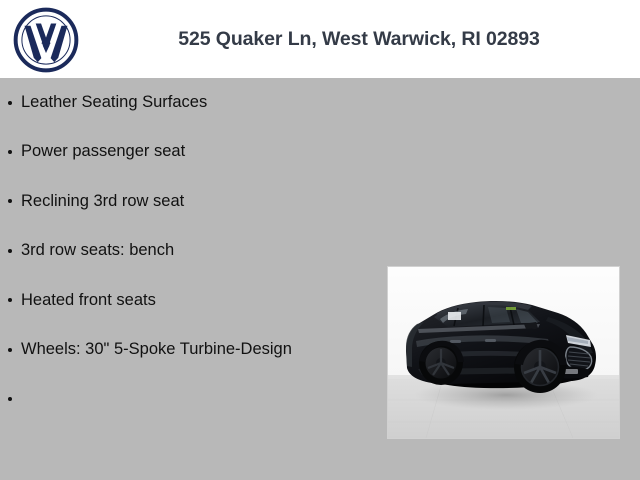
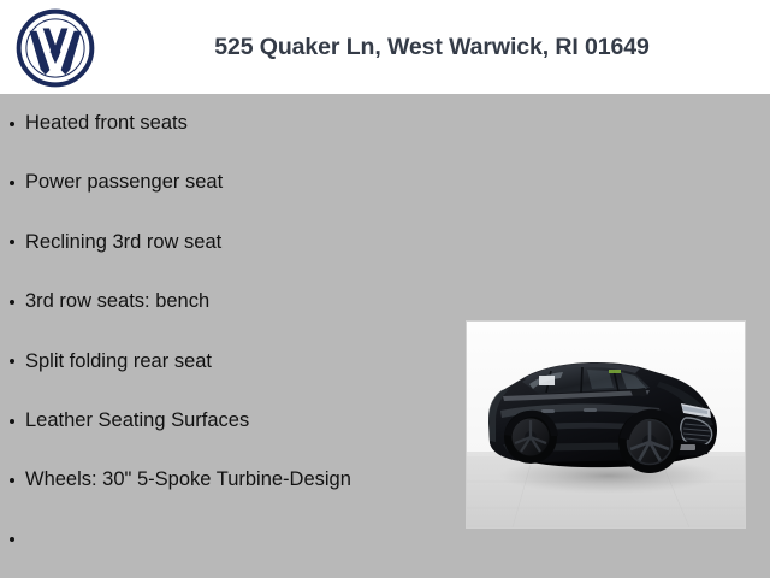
- 525 Quaker Ln, West Warwick, RI 02893
+ 525 Quaker Ln, West Warwick, RI 01649
- Leather Seating Surfaces
+ Heated front seats
  Power passenger seat
  Reclining 3rd row seat
  3rd row seats: bench
+ Split folding rear seat
- Heated front seats
+ Leather Seating Surfaces
  Wheels: 30" 5-Spoke Turbine-Design
